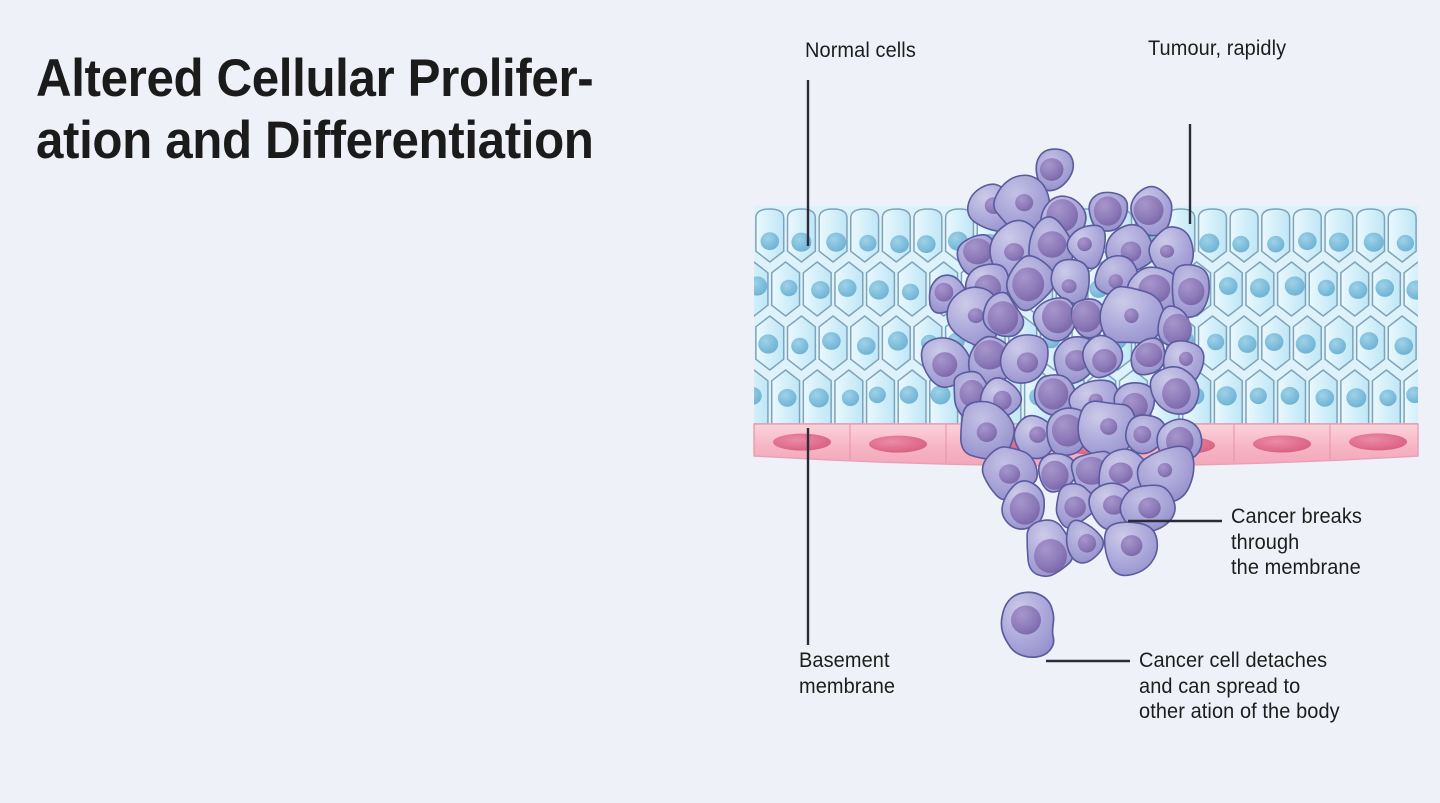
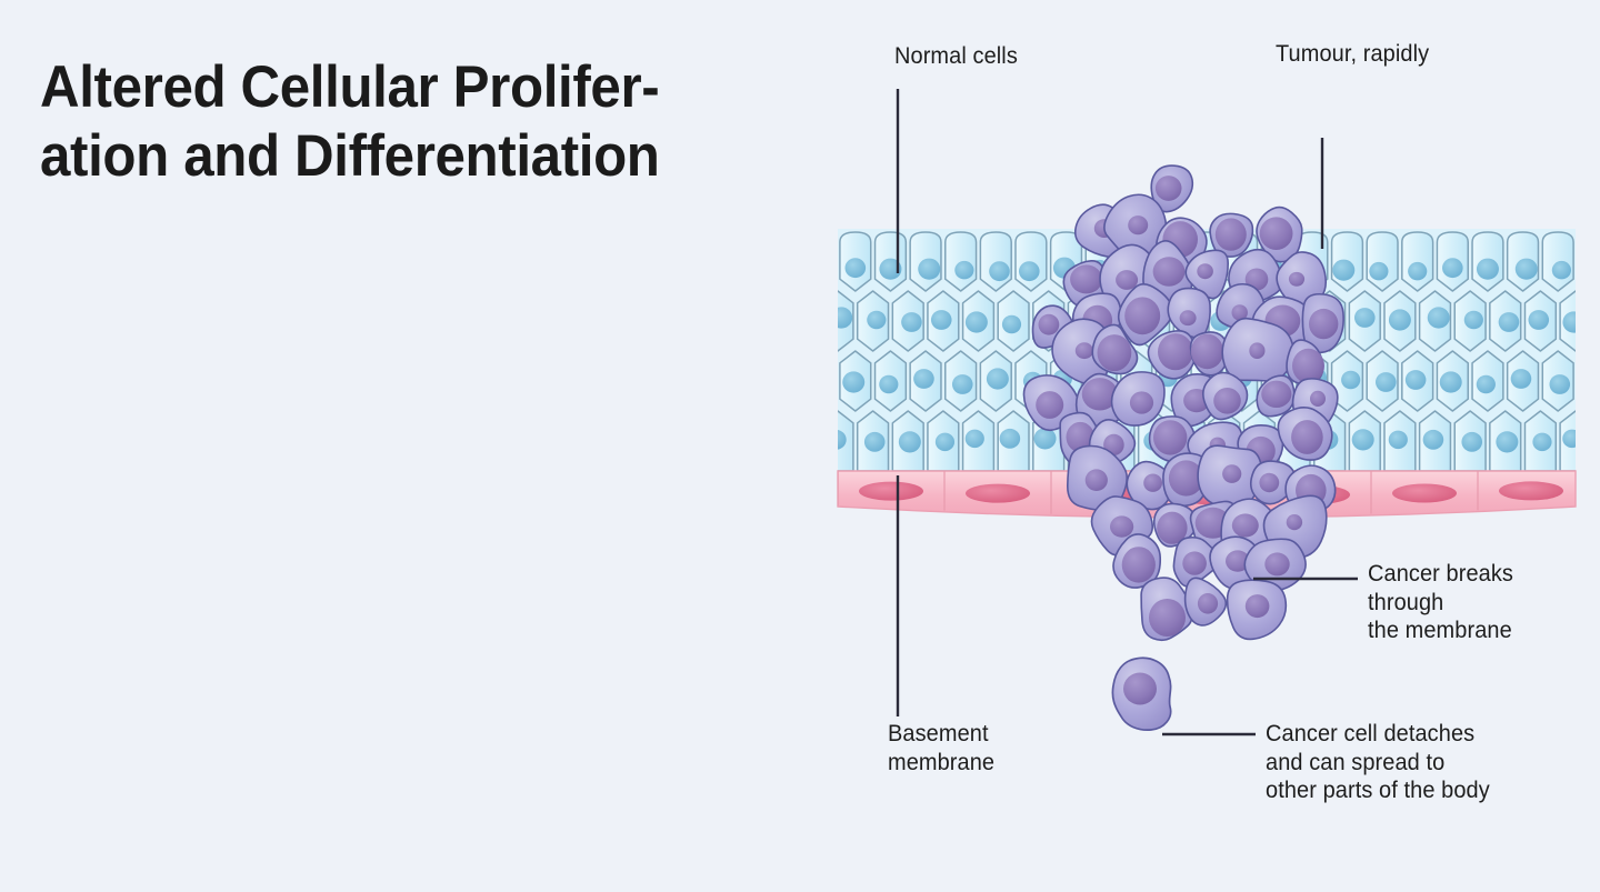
  Altered Cellular Prolifer-
  ation and Differentiation
  Normal cells
  Tumour, rapidly
  Cancer breaks
  through
  the membrane
  Basement
  membrane
  Cancer cell detaches
  and can spread to
- other ation of the body
+ other parts of the body
